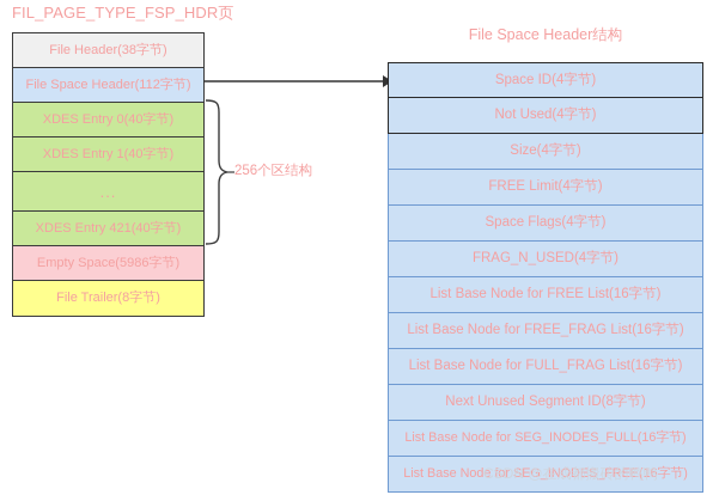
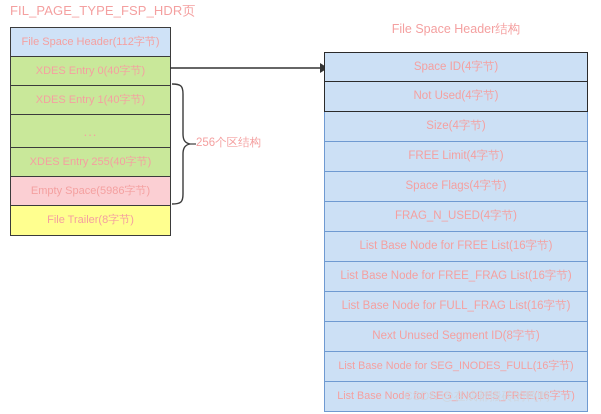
  FIL_PAGE_TYPE_FSP_HDR页
- File Header(38字节)
  File Space Header(112字节)
  XDES Entry 0(40字节)
  XDES Entry 1(40字节)
  ...
- XDES Entry 421(40字节)
+ XDES Entry 255(40字节)
  Empty Space(5986字节)
  File Trailer(8字节)
  256个区结构
  File Space Header结构
  Space ID(4字节)
  Not Used(4字节)
  Size(4字节)
  FREE Limit(4字节)
  Space Flags(4字节)
  FRAG_N_USED(4字节)
  List Base Node for FREE List(16字节)
  List Base Node for FREE_FRAG List(16字节)
  List Base Node for FULL_FRAG List(16字节)
  Next Unused Segment ID(8字节)
  List Base Node for SEG_INODES_FULL(16字节)
  List Base Node for SEG_INODES_FREE(16字节)
  CSDN @在成都搬砖的鸭鸭
